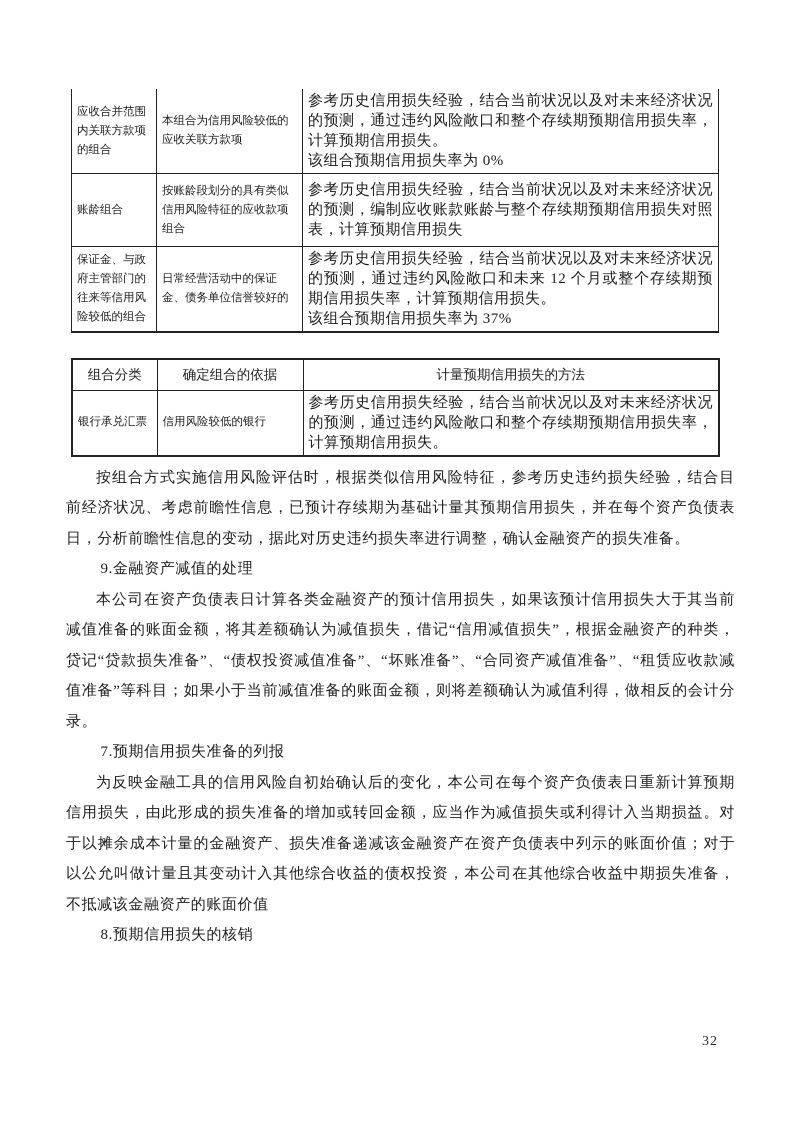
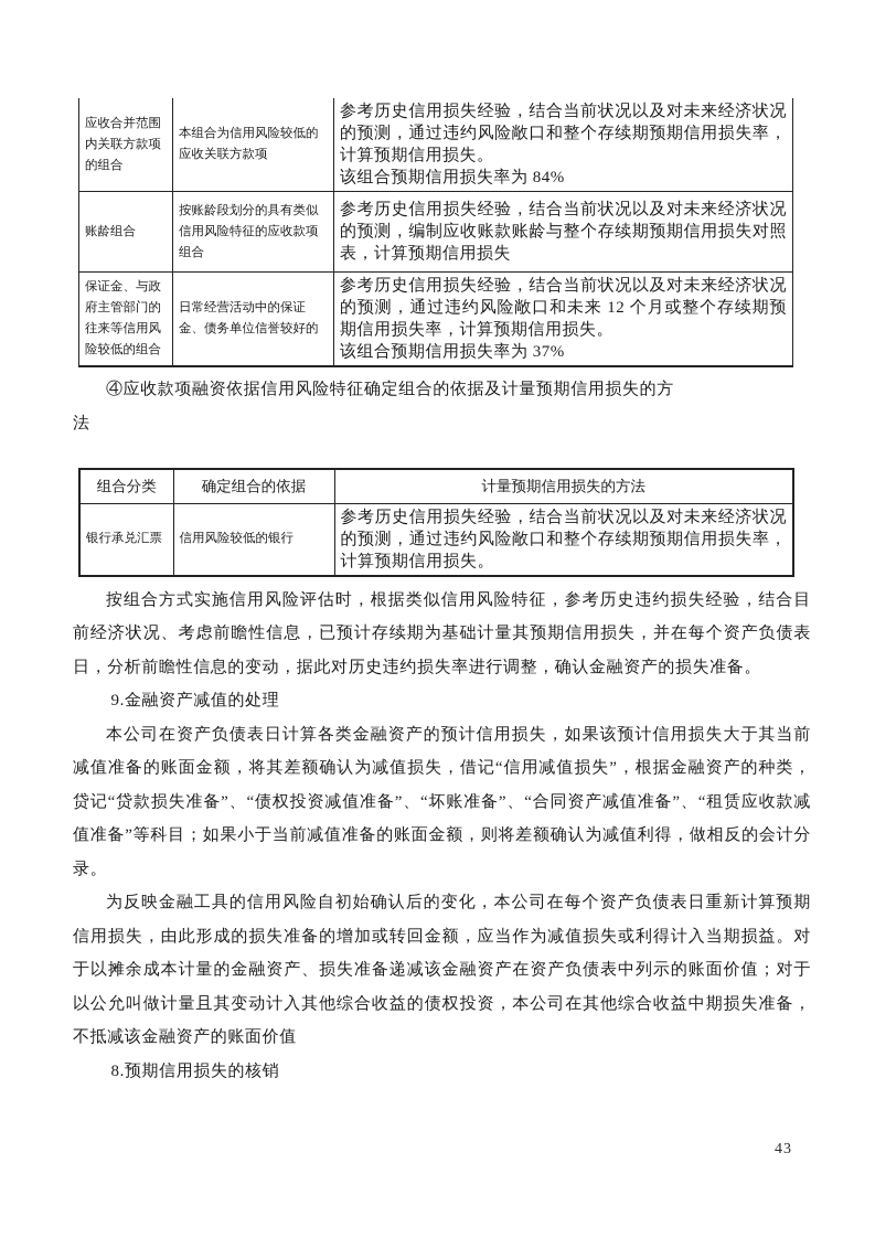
- 应收合并范围内关联方款项的组合	本组合为信用风险较低的应收关联方款项	参考历史信用损失经验，结合当前状况以及对未来经济状况的预测，通过违约风险敞口和整个存续期预期信用损失率，计算预期信用损失。 该组合预期信用损失率为 0%
+ 应收合并范围内关联方款项的组合	本组合为信用风险较低的应收关联方款项	参考历史信用损失经验，结合当前状况以及对未来经济状况的预测，通过违约风险敞口和整个存续期预期信用损失率，计算预期信用损失。 该组合预期信用损失率为 84%
  账龄组合	按账龄段划分的具有类似信用风险特征的应收款项组合	参考历史信用损失经验，结合当前状况以及对未来经济状况的预测，编制应收账款账龄与整个存续期预期信用损失对照表，计算预期信用损失
  保证金、与政府主管部门的往来等信用风险较低的组合	日常经营活动中的保证金、债务单位信誉较好的	参考历史信用损失经验，结合当前状况以及对未来经济状况的预测，通过违约风险敞口和未来 12 个月或整个存续期预期信用损失率，计算预期信用损失。 该组合预期信用损失率为 37%
+ ④应收款项融资依据信用风险特征确定组合的依据及计量预期信用损失的方
+ 法
  组合分类	确定组合的依据	计量预期信用损失的方法
  银行承兑汇票	信用风险较低的银行	参考历史信用损失经验，结合当前状况以及对未来经济状况的预测，通过违约风险敞口和整个存续期预期信用损失率，计算预期信用损失。
  按组合方式实施信用风险评估时，根据类似信用风险特征，参考历史违约损失经验，结合目前经济状况、考虑前瞻性信息，已预计存续期为基础计量其预期信用损失，并在每个资产负债表日，分析前瞻性信息的变动，据此对历史违约损失率进行调整，确认金融资产的损失准备。
  9.金融资产减值的处理
  本公司在资产负债表日计算各类金融资产的预计信用损失，如果该预计信用损失大于其当前减值准备的账面金额，将其差额确认为减值损失，借记“信用减值损失”，根据金融资产的种类，贷记“贷款损失准备”、“债权投资减值准备”、“坏账准备”、“合同资产减值准备”、“租赁应收款减值准备”等科目；如果小于当前减值准备的账面金额，则将差额确认为减值利得，做相反的会计分录。
- 7.预期信用损失准备的列报
  为反映金融工具的信用风险自初始确认后的变化，本公司在每个资产负债表日重新计算预期信用损失，由此形成的损失准备的增加或转回金额，应当作为减值损失或利得计入当期损益。对于以摊余成本计量的金融资产、损失准备递减该金融资产在资产负债表中列示的账面价值；对于以公允叫做计量且其变动计入其他综合收益的债权投资，本公司在其他综合收益中期损失准备，不抵减该金融资产的账面价值
  8.预期信用损失的核销
- 32
+ 43
